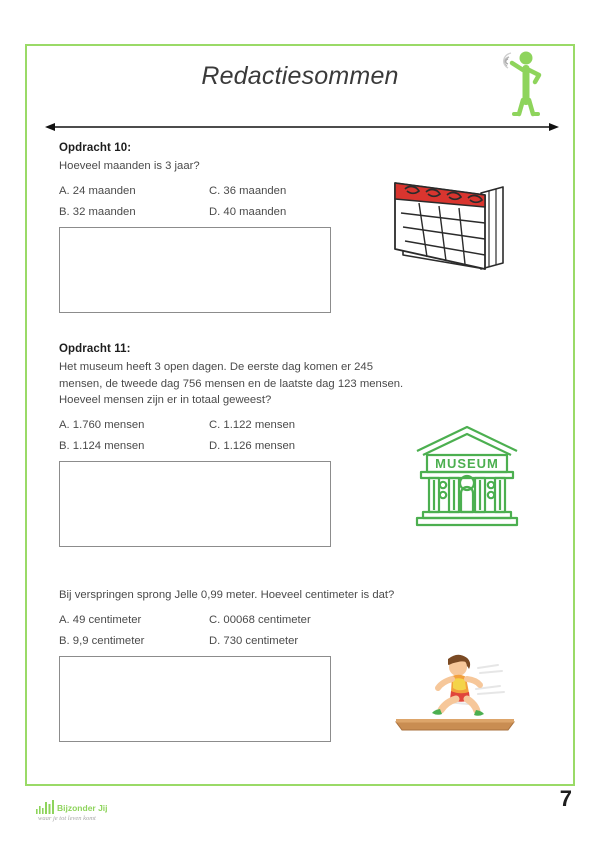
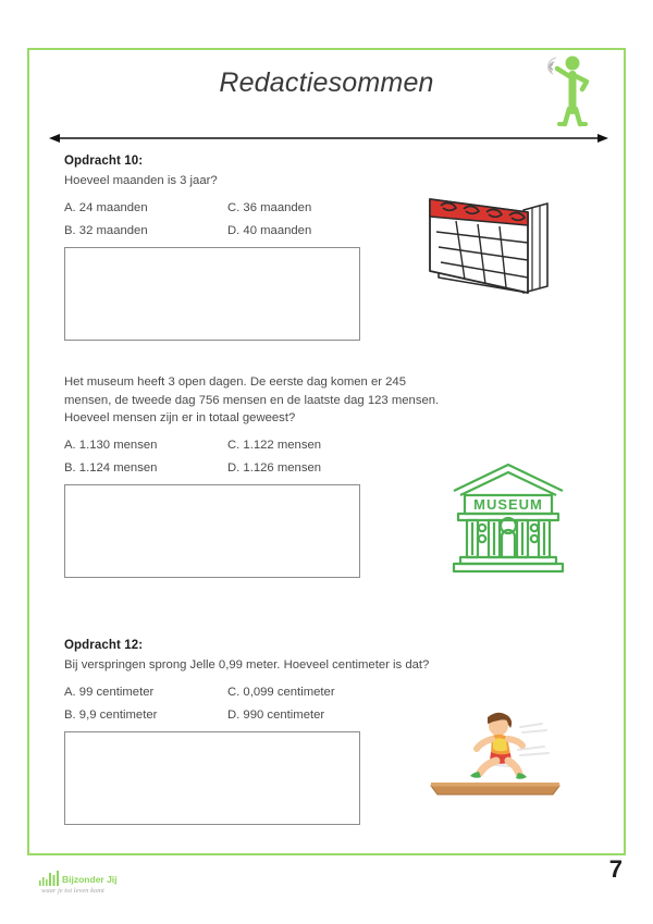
  Redactiesommen
  Opdracht 10:
  Hoeveel maanden is 3 jaar?
  A. 24 maanden
  C. 36 maanden
  B. 32 maanden
  D. 40 maanden
- Opdracht 11:
  Het museum heeft 3 open dagen. De eerste dag komen er 245 mensen, de tweede dag 756 mensen en de laatste dag 123 mensen. Hoeveel mensen zijn er in totaal geweest?
- A. 1.760 mensen
+ A. 1.130 mensen
  C. 1.122 mensen
  B. 1.124 mensen
  D. 1.126 mensen
  MUSEUM
+ Opdracht 12:
  Bij verspringen sprong Jelle 0,99 meter. Hoeveel centimeter is dat?
- A. 49 centimeter
+ A. 99 centimeter
- C. 00068 centimeter
+ C. 0,099 centimeter
  B. 9,9 centimeter
- D. 730 centimeter
+ D. 990 centimeter
  Bijzonder Jij
  7
